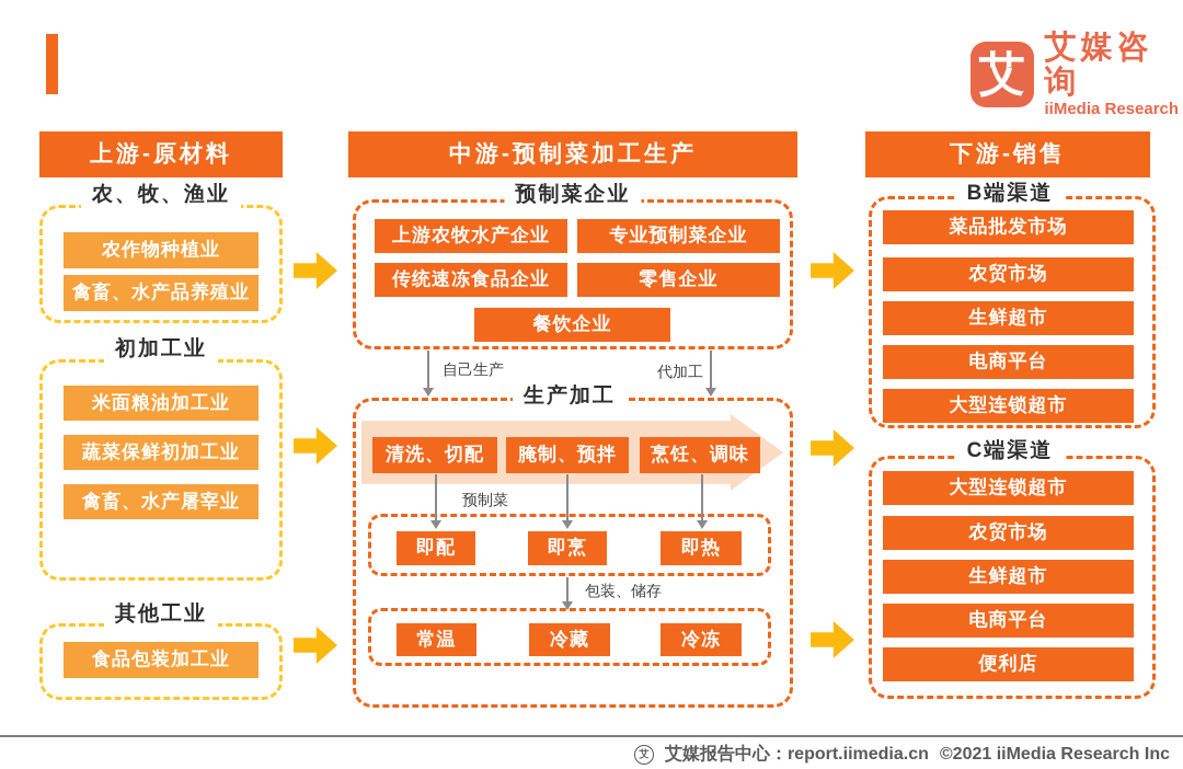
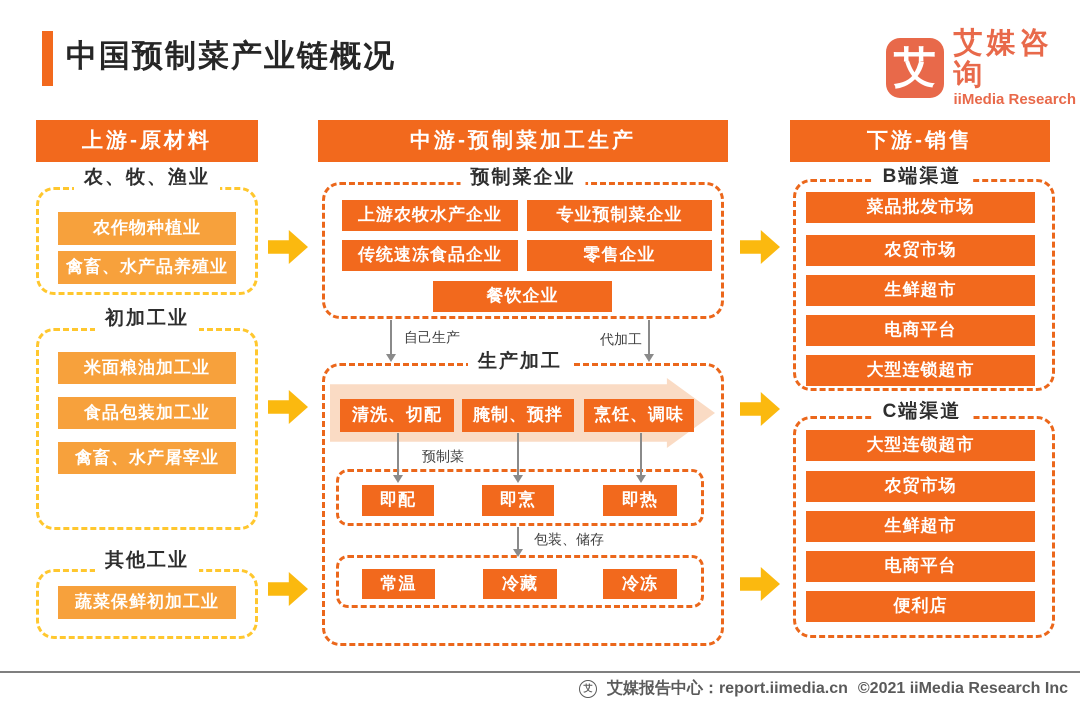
+ 中国预制菜产业链概况
  艾
  艾媒咨询
  iiMedia Research
  上游-原材料
  农、牧、渔业
  农作物种植业
  禽畜、水产品养殖业
  初加工业
  米面粮油加工业
- 蔬菜保鲜初加工业
+ 食品包装加工业
  禽畜、水产屠宰业
  其他工业
- 食品包装加工业
+ 蔬菜保鲜初加工业
  中游-预制菜加工生产
  预制菜企业
  上游农牧水产企业
  专业预制菜企业
  传统速冻食品企业
  零售企业
  餐饮企业
  自己生产
  代加工
  生产加工
  清洗、切配
  腌制、预拌
  烹饪、调味
  预制菜
  即配
  即烹
  即热
  包装、储存
  常温
  冷藏
  冷冻
  下游-销售
  B端渠道
  菜品批发市场
  农贸市场
  生鲜超市
  电商平台
  大型连锁超市
  C端渠道
  大型连锁超市
  农贸市场
  生鲜超市
  电商平台
  便利店
  艾
  艾媒报告中心：report.iimedia.cn
  ©2021 iiMedia Research Inc
